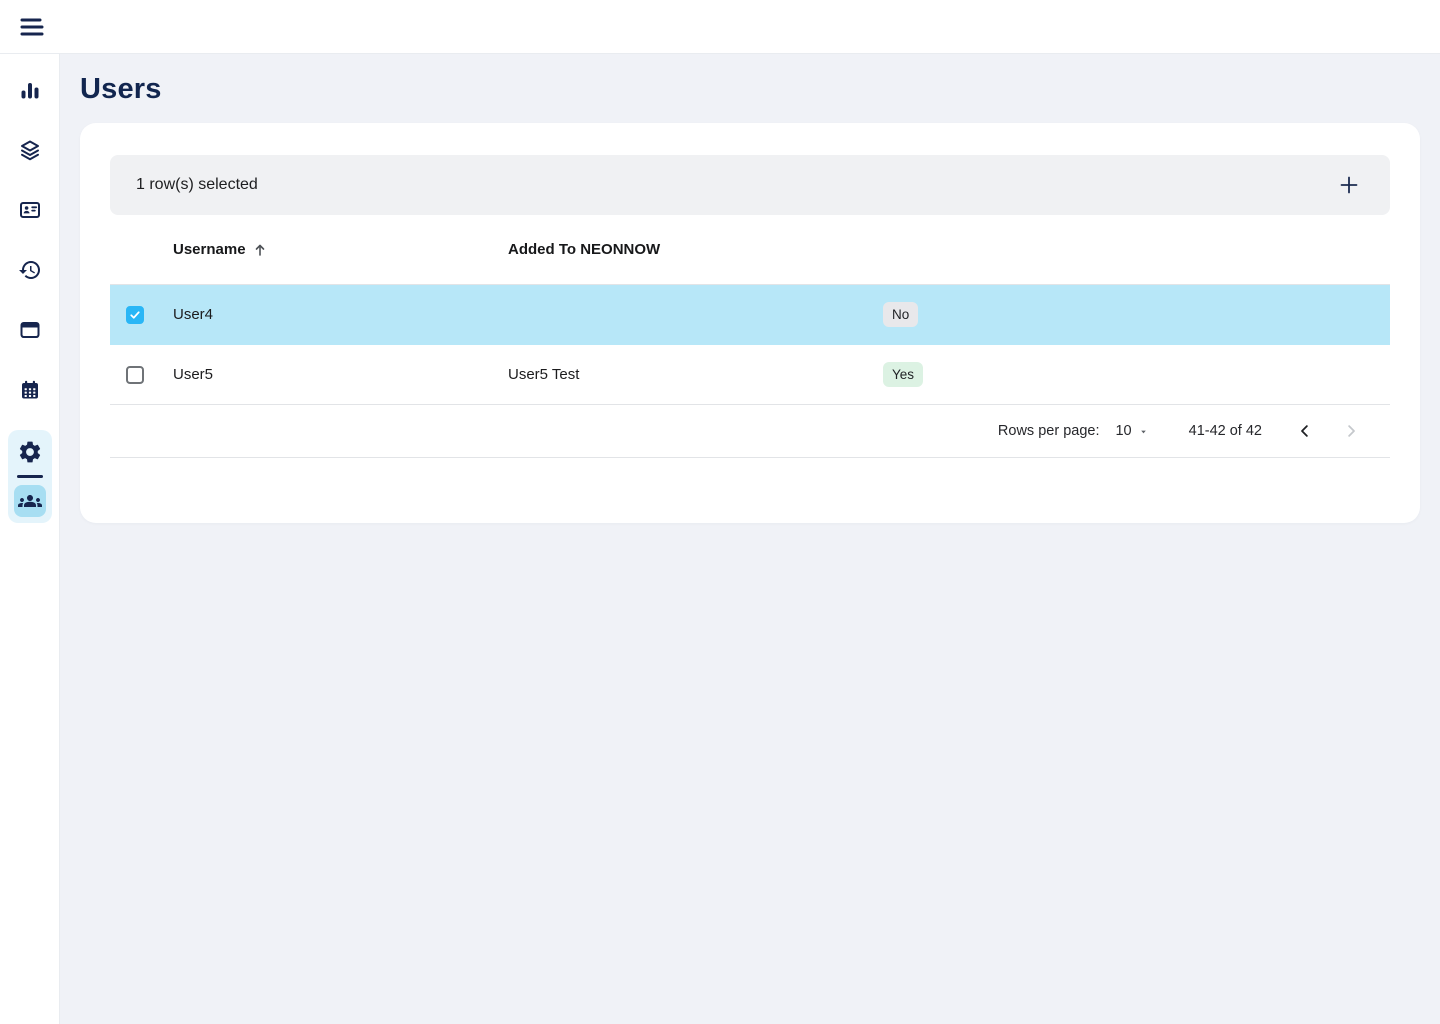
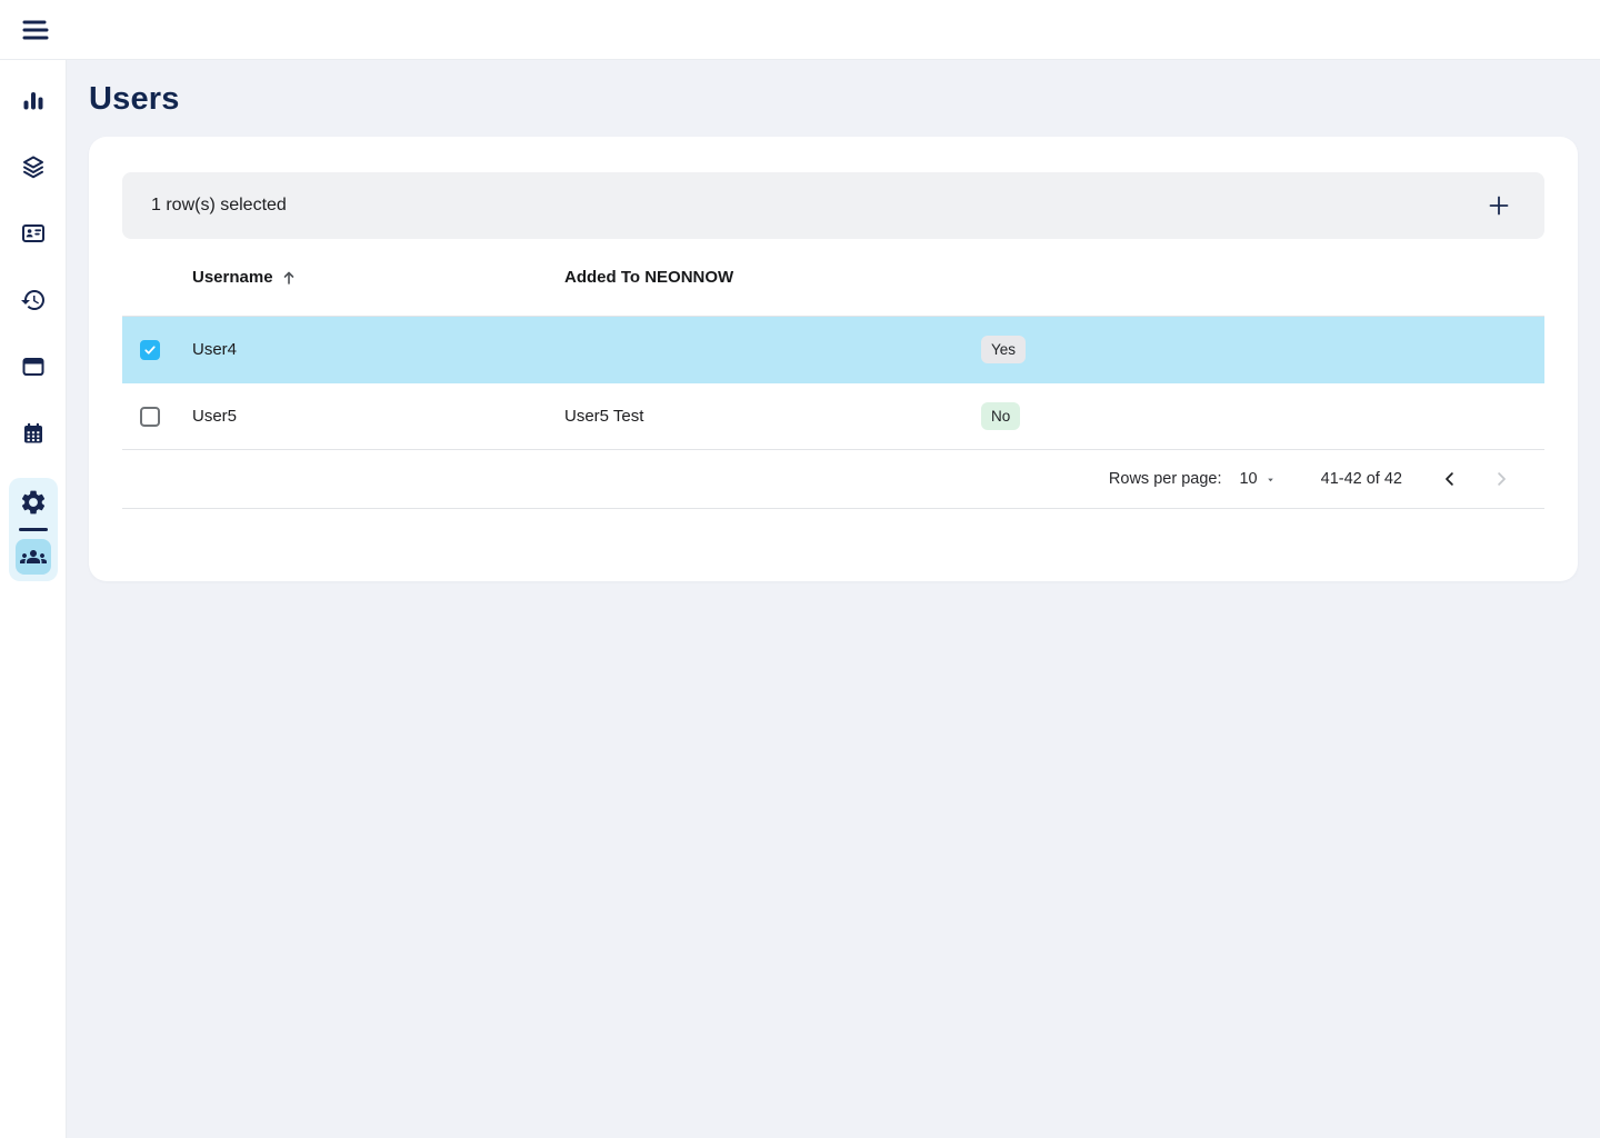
  Users
  1 row(s) selected
  Username
  Added To NEONNOW
  User4
- No
+ Yes
  User5
  User5 Test
- Yes
+ No
  Rows per page:
  10
  41-42 of 42
